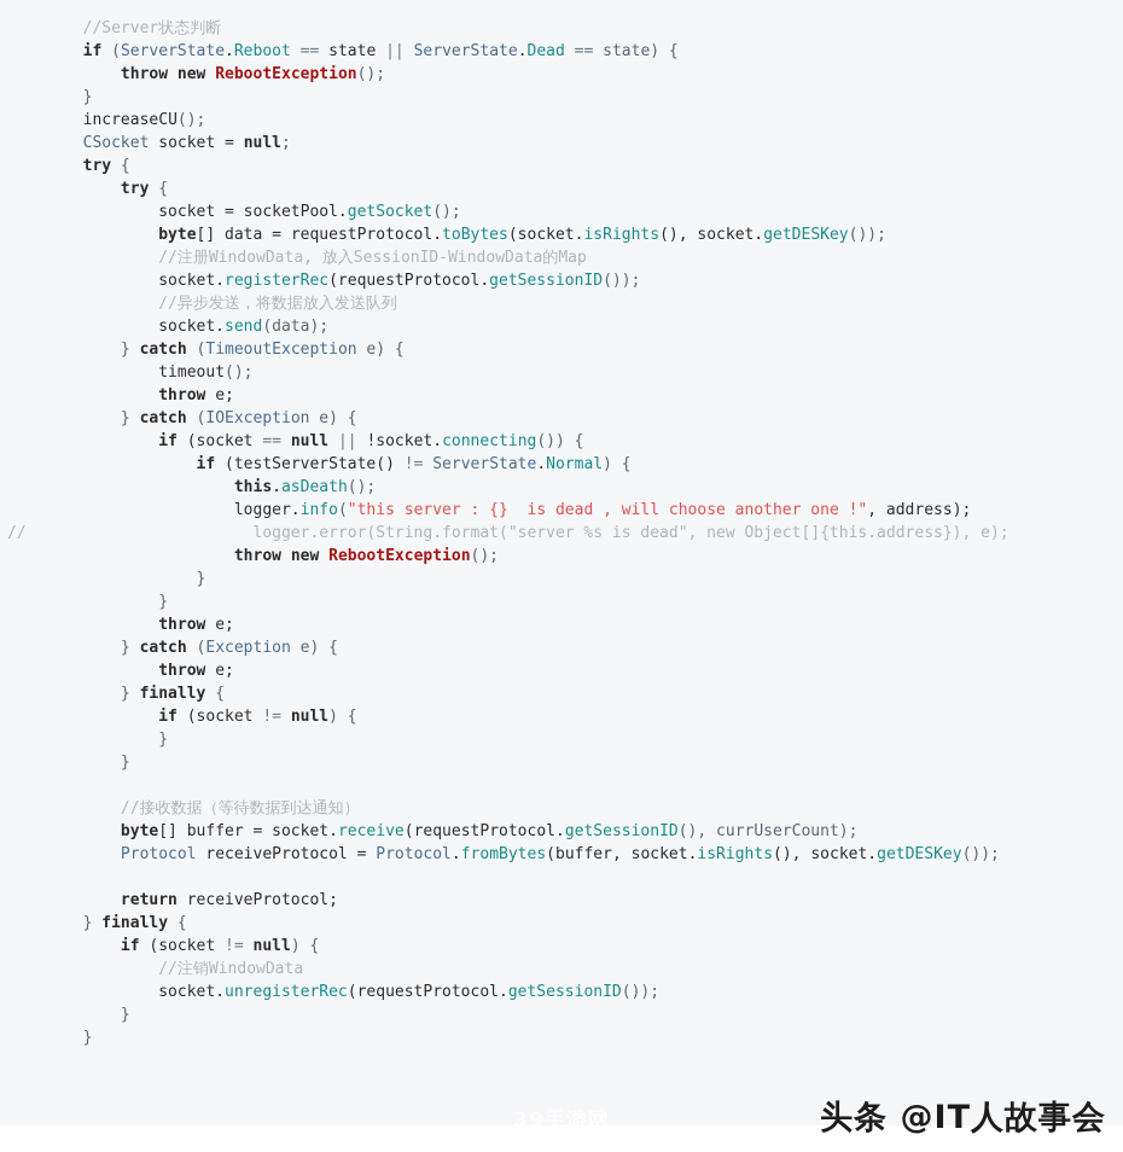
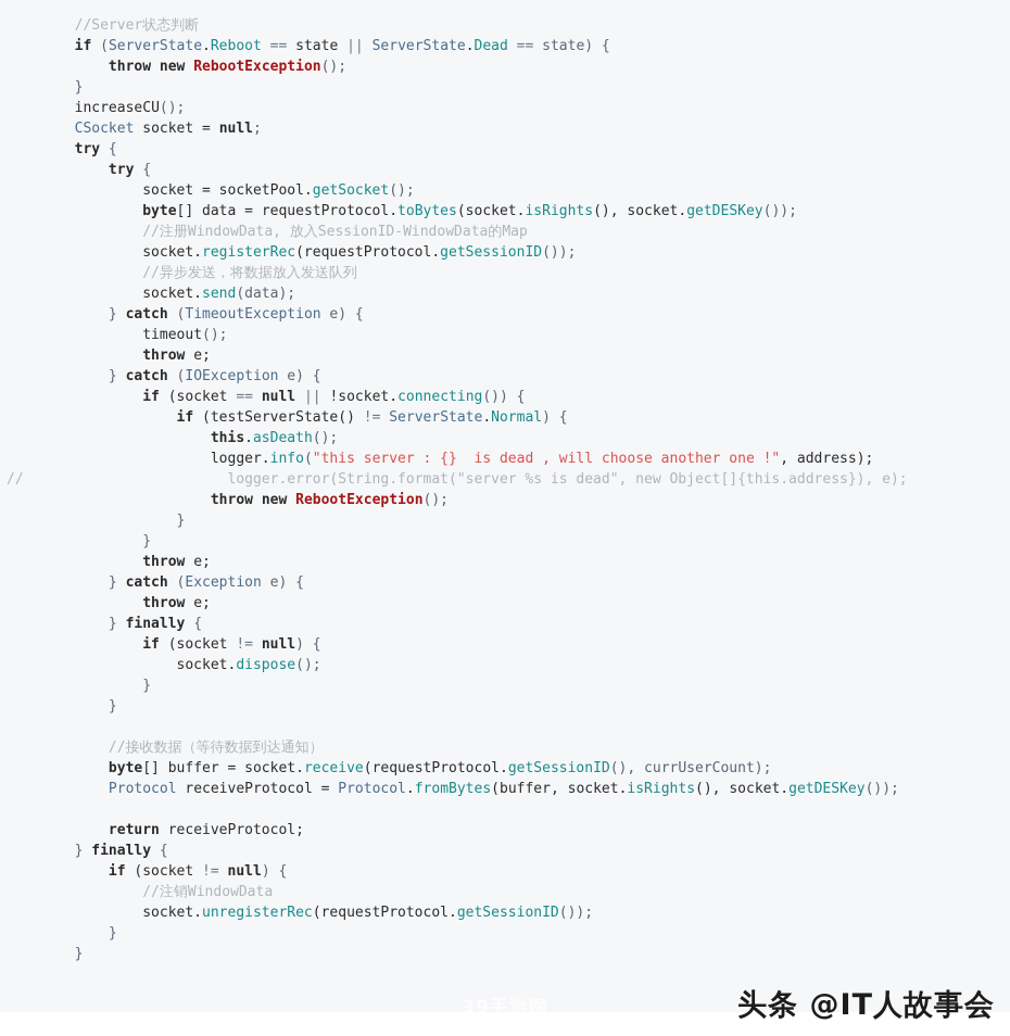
  //Server状态判断
  if (ServerState.Reboot == state || ServerState.Dead == state) {
  throw new RebootException();
  }
  increaseCU();
  CSocket socket = null;
  try {
  try {
  socket = socketPool.getSocket();
  byte[] data = requestProtocol.toBytes(socket.isRights(), socket.getDESKey());
  //注册WindowData, 放入SessionID-WindowData的Map
  socket.registerRec(requestProtocol.getSessionID());
  //异步发送，将数据放入发送队列
  socket.send(data);
  } catch (TimeoutException e) {
  timeout();
  throw e;
  } catch (IOException e) {
  if (socket == null || !socket.connecting()) {
  if (testServerState() != ServerState.Normal) {
  this.asDeath();
  logger.info("this server : {} is dead , will choose another one !", address);
  // logger.error(String.format("server %s is dead", new Object[]{this.address}), e);
  throw new RebootException();
  }
  }
  throw e;
  } catch (Exception e) {
  throw e;
  } finally {
  if (socket != null) {
+ socket.dispose();
  }
  }
  //接收数据（等待数据到达通知）
  byte[] buffer = socket.receive(requestProtocol.getSessionID(), currUserCount);
  Protocol receiveProtocol = Protocol.fromBytes(buffer, socket.isRights(), socket.getDESKey());
  return receiveProtocol;
  } finally {
  if (socket != null) {
  //注销WindowData
  socket.unregisterRec(requestProtocol.getSessionID());
  }
  }
  头条 @IT人故事会
